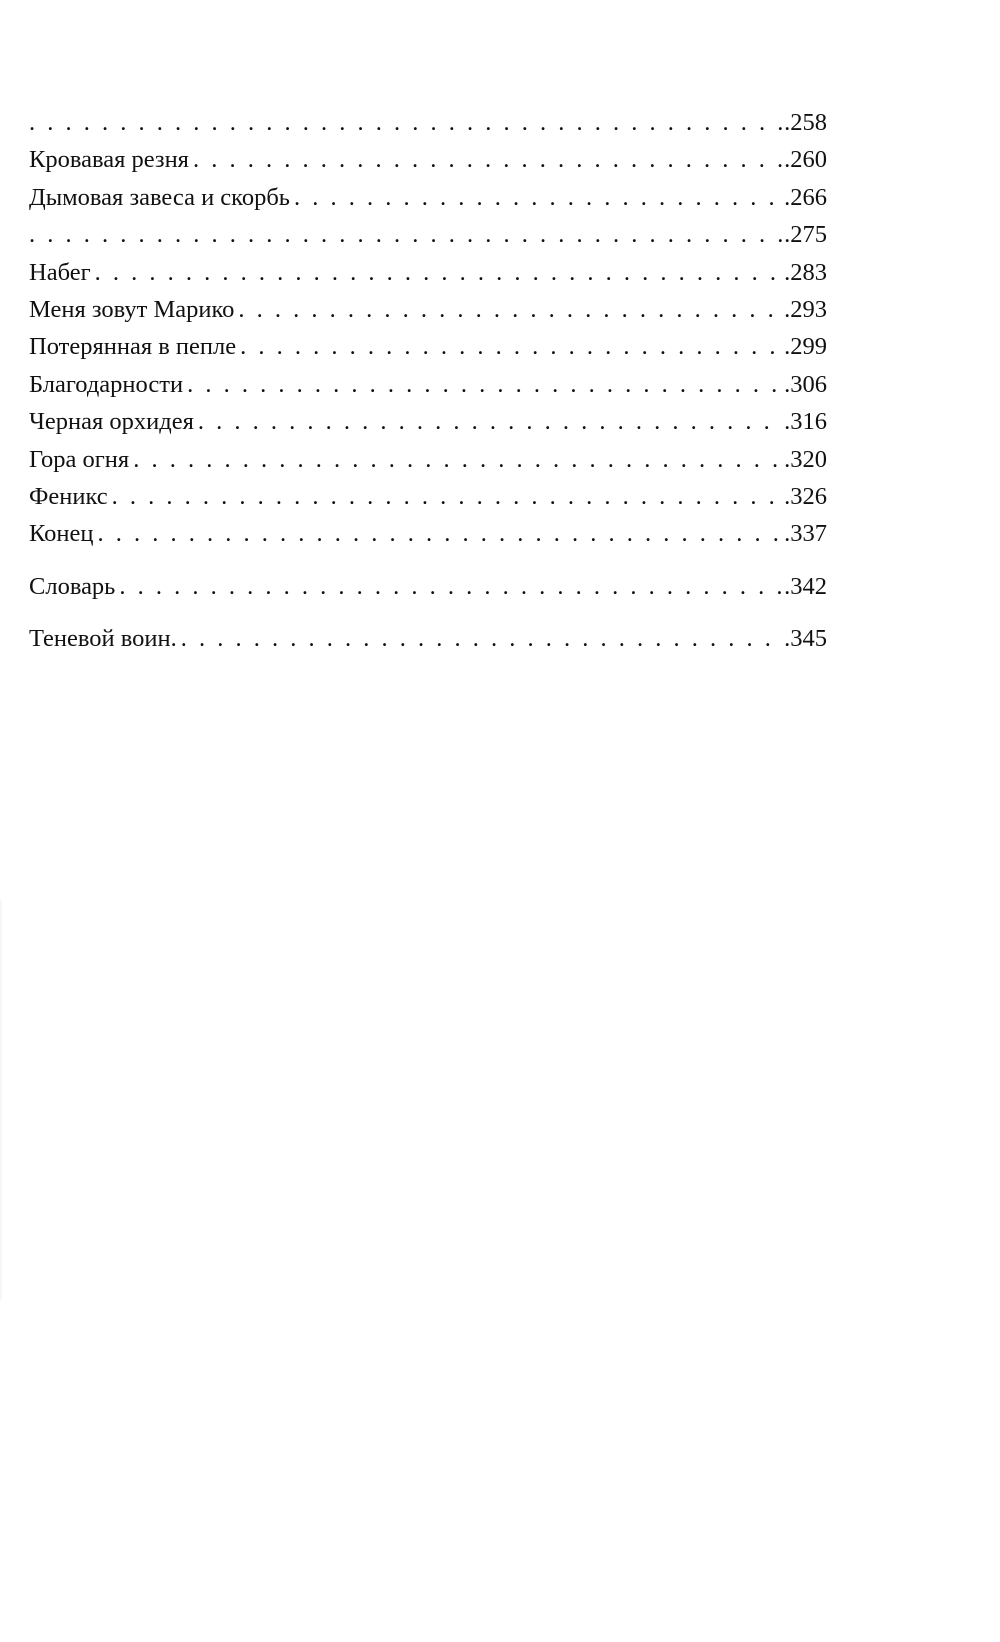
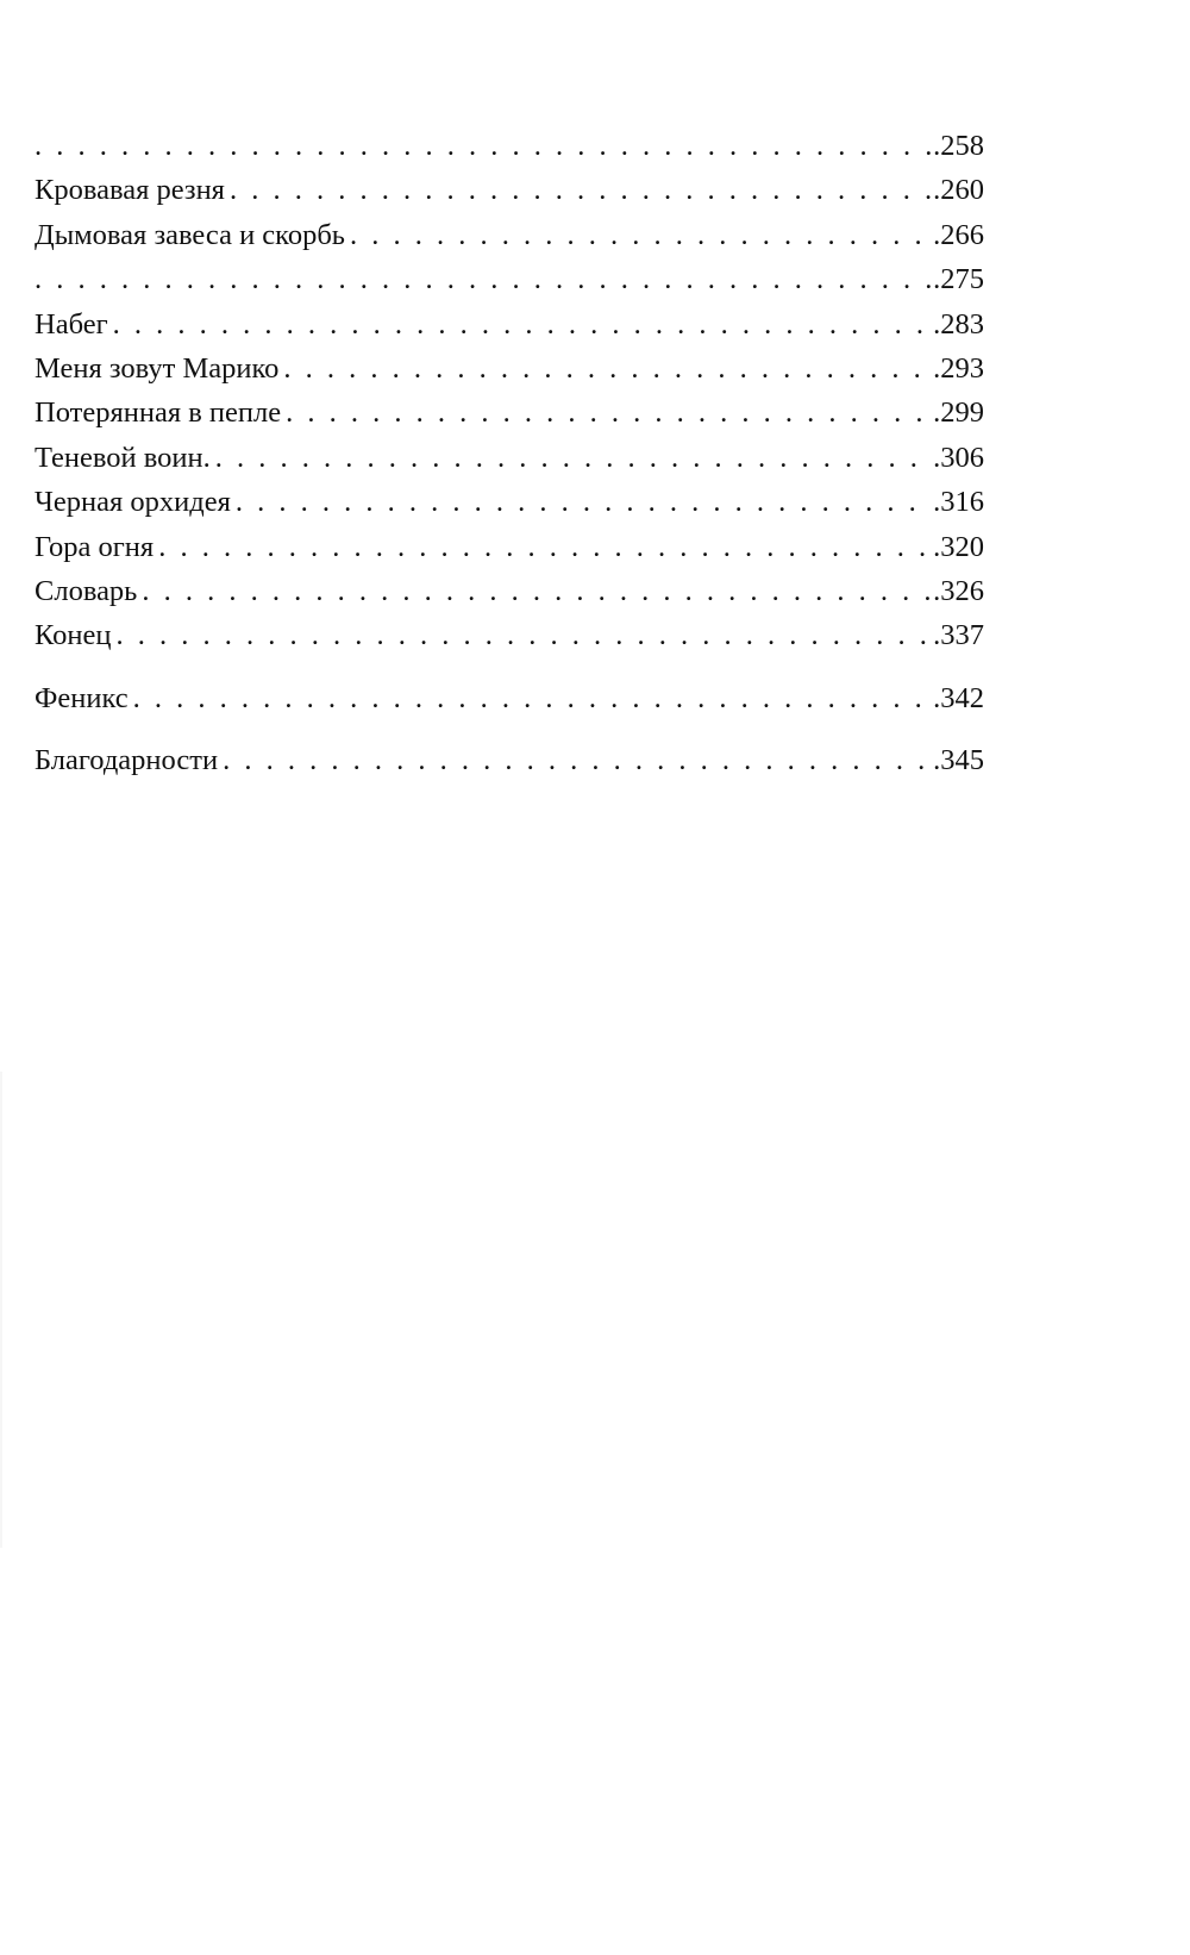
  .258
  Кровавая резня
  .260
  Дымовая завеса и скорбь
  .266
  .275
  Набег
  .283
  Меня зовут Марико
  .293
  Потерянная в пепле
  .299
- Благодарности
+ Теневой воин.
  .306
  Черная орхидея
  .316
  Гора огня
  .320
- Феникс
+ Словарь
  .326
  Конец
  .337
- Словарь
+ Феникс
  .342
- Теневой воин.
+ Благодарности
  .345
